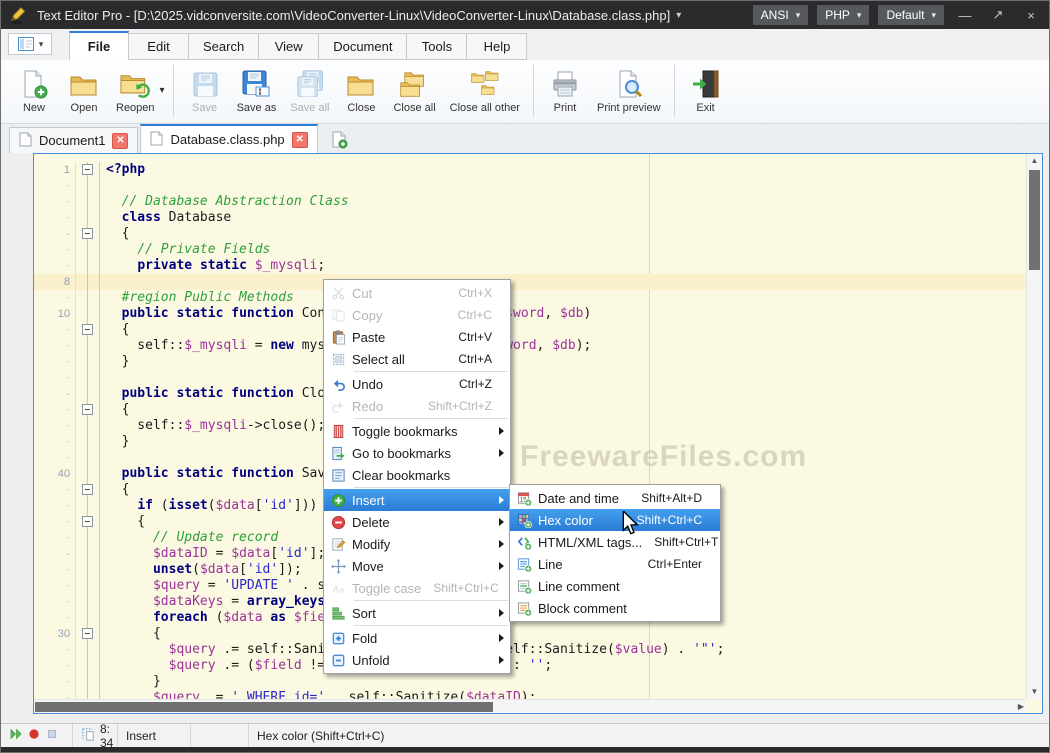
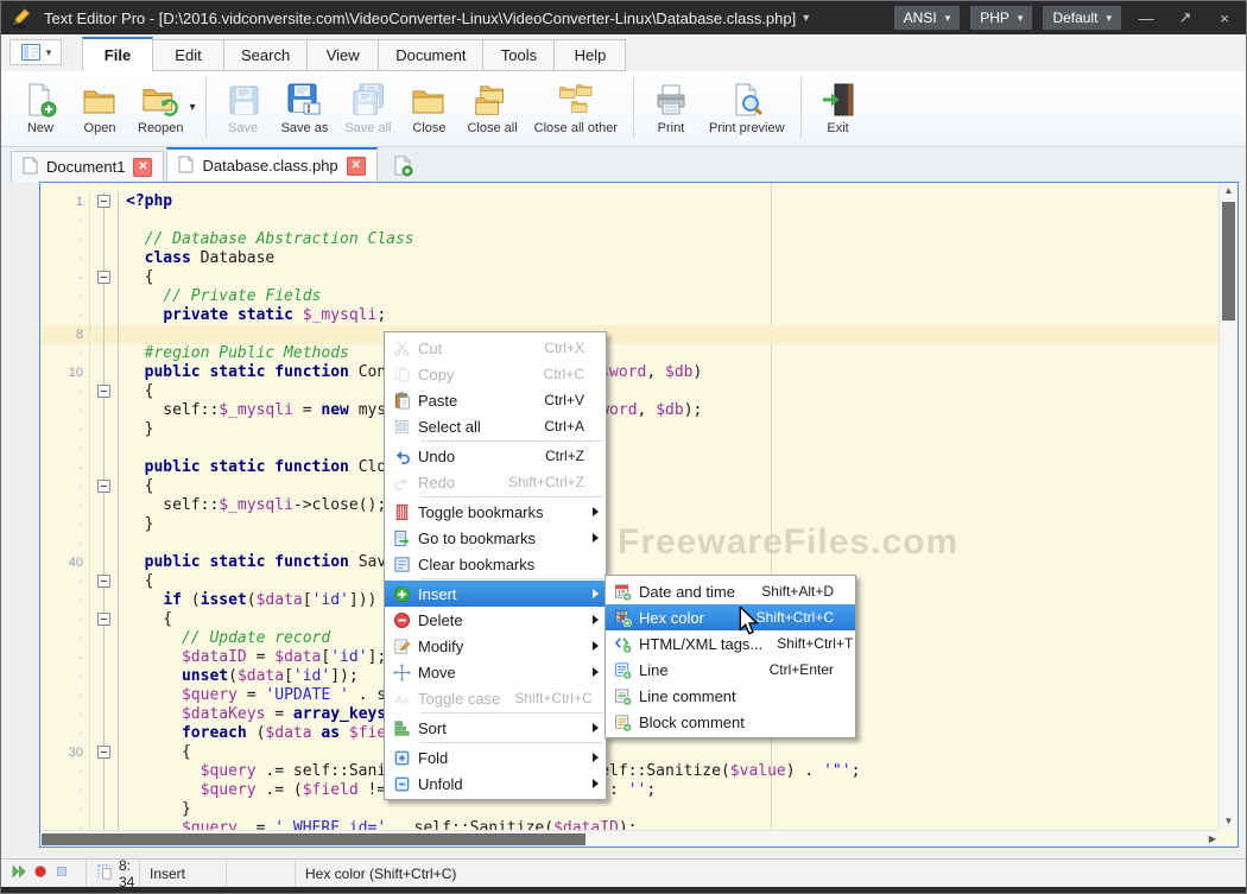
- Text Editor Pro - [D:\2025.vidconversite.com\VideoConverter-Linux\VideoConverter-Linux\Database.class.php]
+ Text Editor Pro - [D:\2016.vidconversite.com\VideoConverter-Linux\VideoConverter-Linux\Database.class.php]
  ▾
  ANSI
  ▾
  PHP
  ▾
  Default
  ▾
  —
  ↗
  ×
  ▾
  File
  Edit
  Search
  View
  Document
  Tools
  Help
  New
  Open
  Reopen
  ▾
  Save
  Save as
  Save all
  Close
  Close all
  Close all other
  Print
  Print preview
  Exit
  Document1
  ✕
  Database.class.php
  ✕
  FreewareFiles.com
  1
  <?php
  ·
  ·
  // Database Abstraction Class
  ·
  class Database
  -
  {
  ·
  // Private Fields
  ·
  private static $_mysqli;
  8
  ·
  #region Public Methods
  10
  ·
  {
  ·
  ·
  }
  ·
  -
  public static function Clo
  ·
  {
  ·
  self::$_mysqli->close();
  ·
  }
  ·
  40
  public static function Sav
  ·
  {
  ·
  if (isset($data['id']))
  ·
  {
  ·
  // Update record
  -
  $dataID = $data['id'];
  ·
  unset($data['id']);
  ·
  ·
  $dataKeys = array_keys
  ·
  30
  {
  ·
  ·
  ·
  }
  ·
  $query .= ' WHERE id=' . self::Sanitize($dataID);
  ▲
  ▼
  ▶
  Cut
  Ctrl+X
  Copy
  Ctrl+C
  Paste
  Ctrl+V
  Select all
  Ctrl+A
  Undo
  Ctrl+Z
  Redo
  Shift+Ctrl+Z
  Toggle bookmarks
  Go to bookmarks
  Clear bookmarks
  Insert
  Delete
  Modify
  Move
  A
  a
  Toggle case
  Shift+Ctrl+C
  Sort
  Fold
  Unfold
  Date and time
  Shift+Alt+D
  Hex color
  Shift+Ctrl+C
  HTML/XML tags...
  Shift+Ctrl+T
  Line
  Ctrl+Enter
  Line comment
  Block comment
  8: 34
  Insert
  Hex color (Shift+Ctrl+C)
